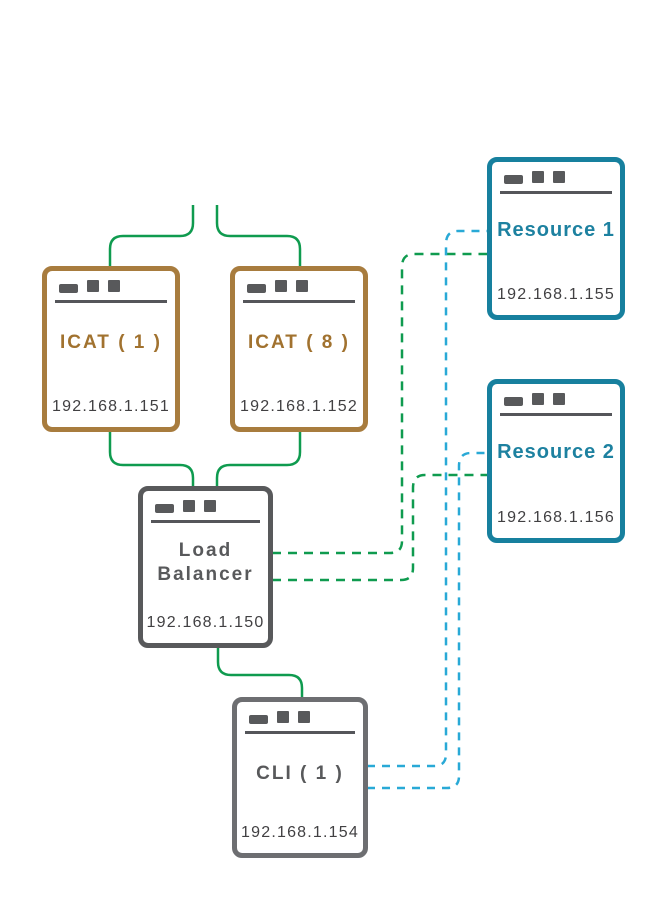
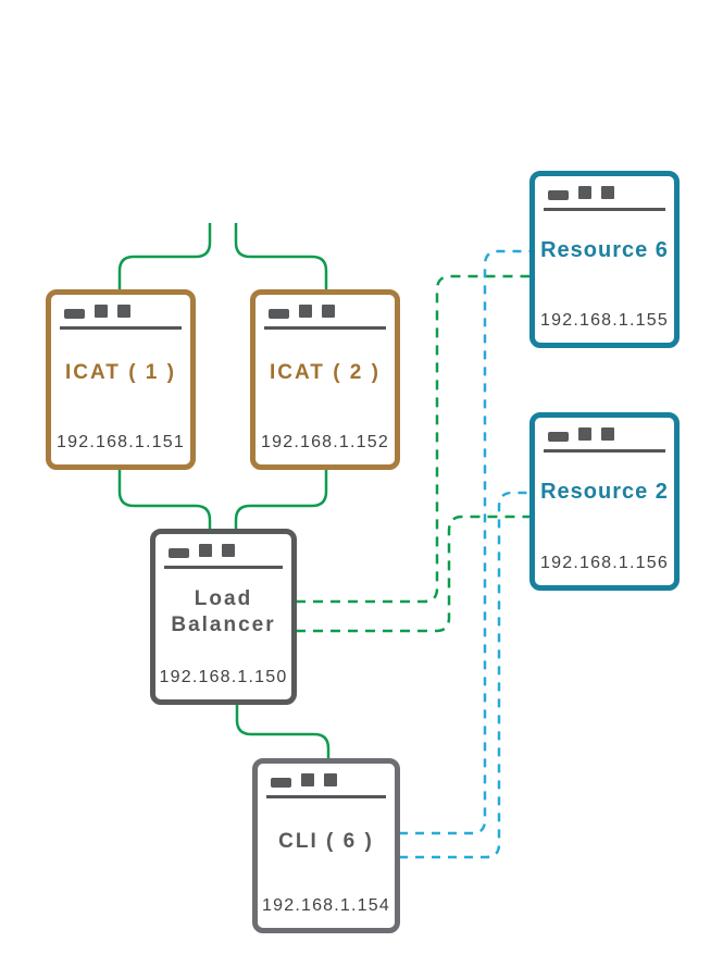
  ICAT ( 1 )
  192.168.1.151
- ICAT ( 8 )
+ ICAT ( 2 )
  192.168.1.152
  Load Balancer
  192.168.1.150
- CLI ( 1 )
+ CLI ( 6 )
  192.168.1.154
- Resource 1
+ Resource 6
  192.168.1.155
  Resource 2
  192.168.1.156
